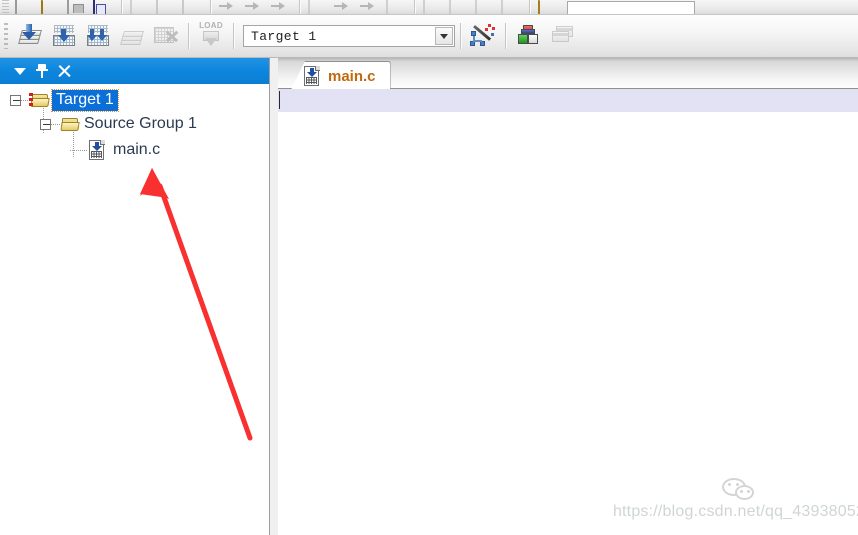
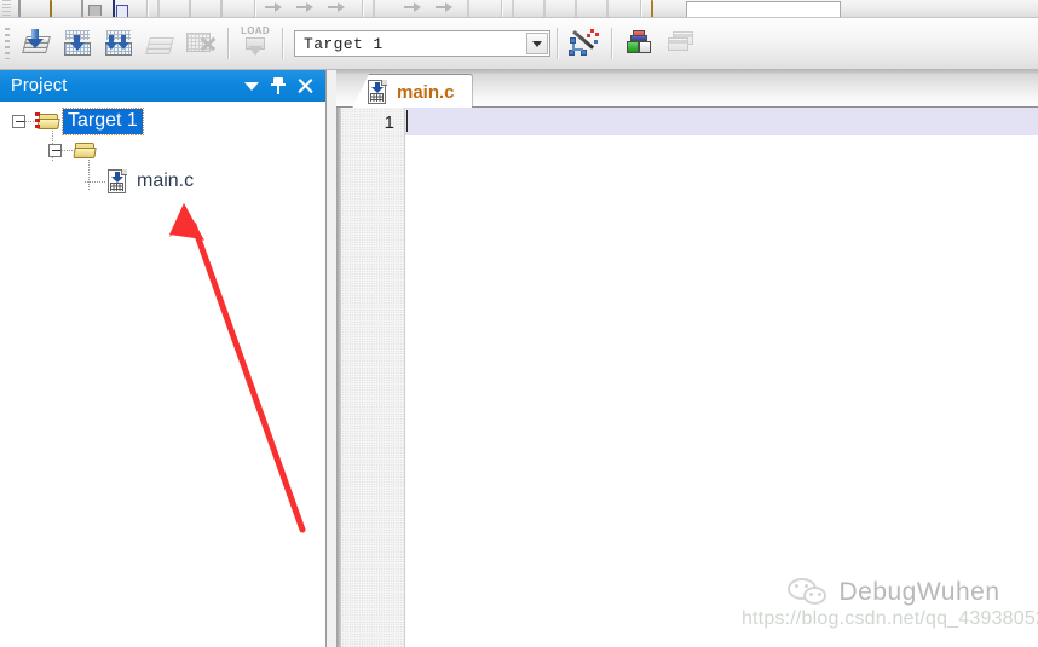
  LOAD
  Target 1
+ Project
  Target 1
- Source Group 1
  main.c
  main.c
+ 1
+ DebugWuhen
  https://blog.csdn.net/qq_4393805
